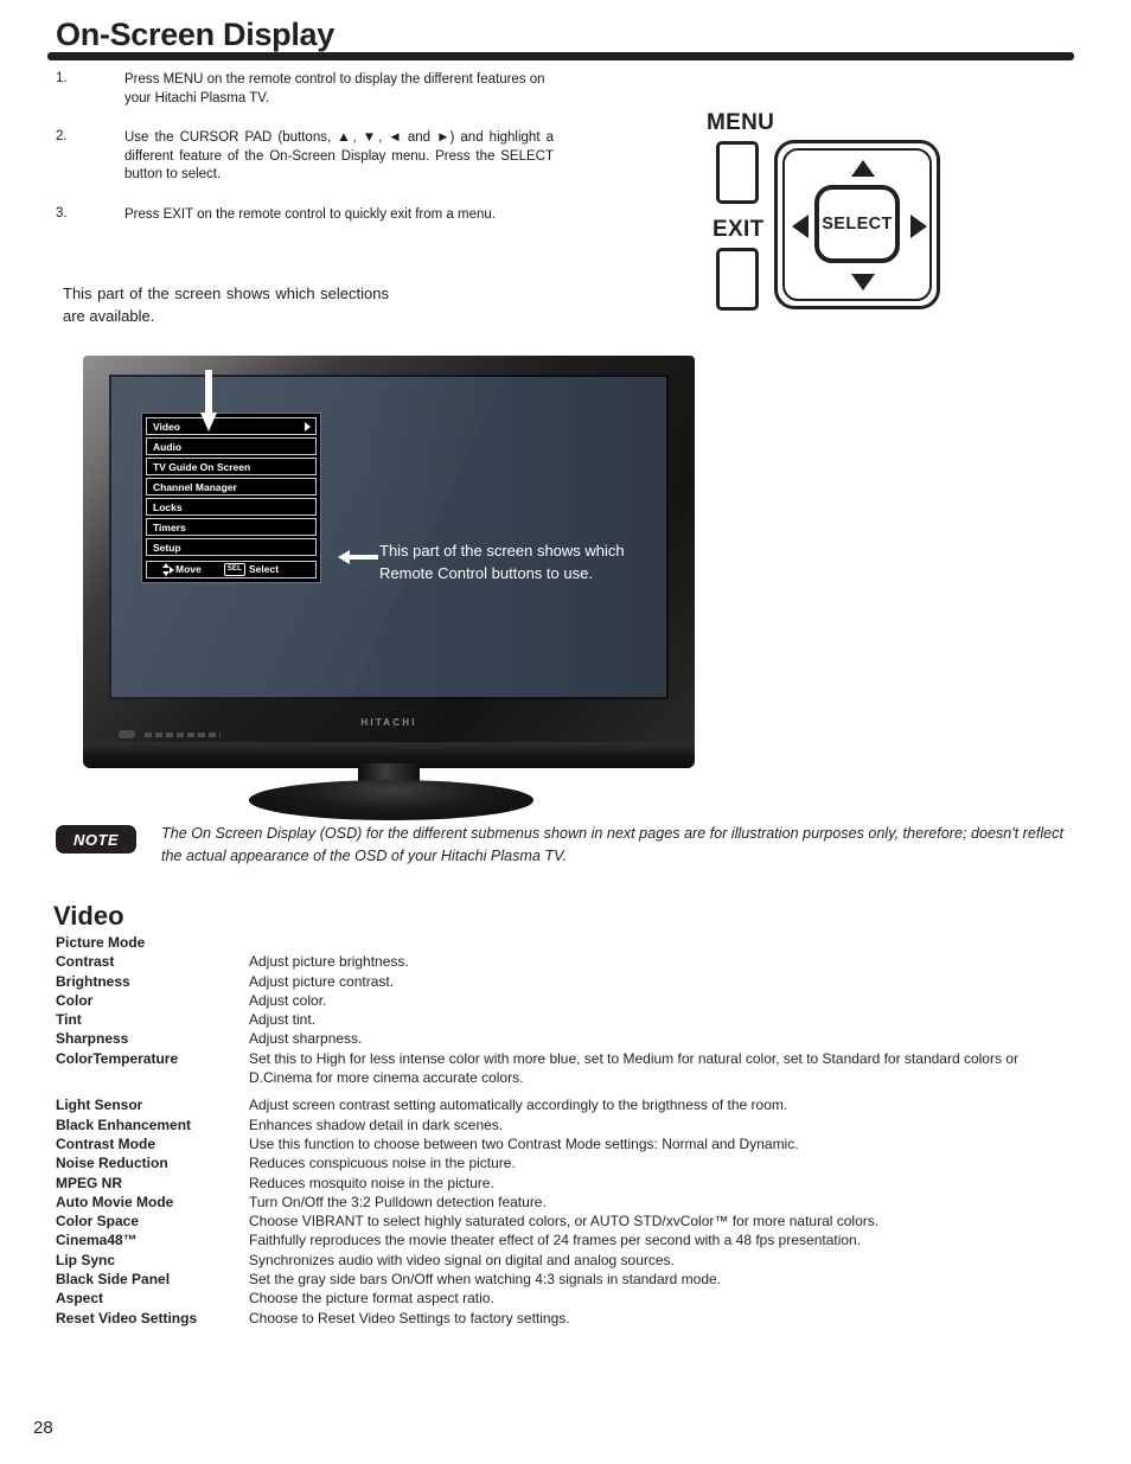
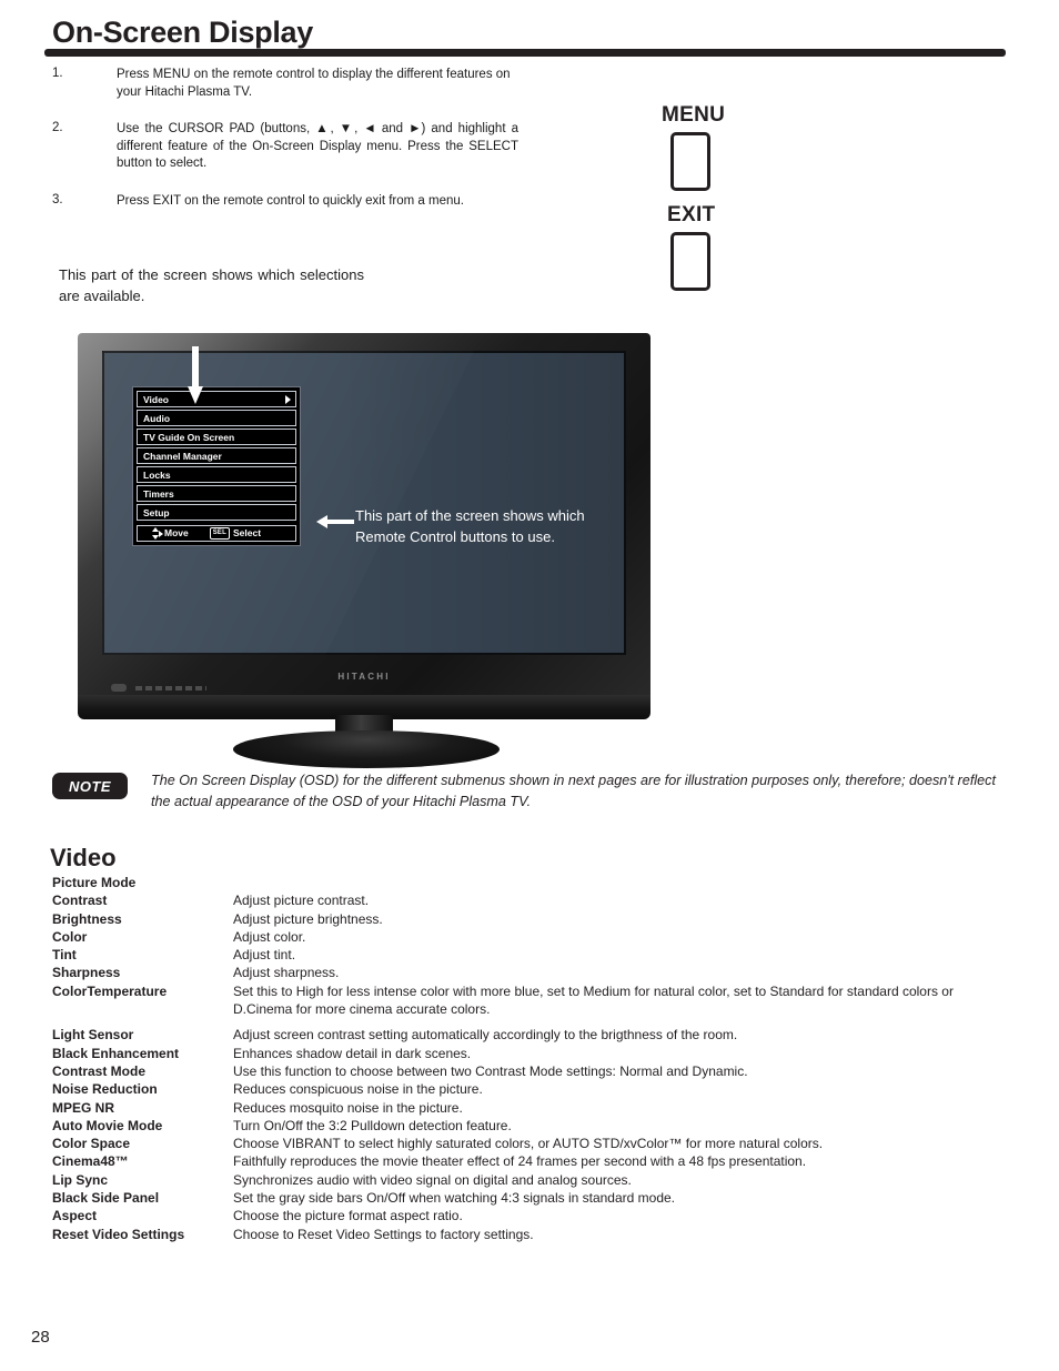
  On-Screen Display
  1.
  Press MENU on the remote control to display the different features on your Hitachi Plasma TV.
  2.
  Use the CURSOR PAD (buttons, ▲, ▼, ◄ and ►) and highlight a different feature of the On-Screen Display menu. Press the SELECT button to select.
  3.
  Press EXIT on the remote control to quickly exit from a menu.
  This part of the screen shows which selections are available.
  MENU
  EXIT
- SELECT
  HITACHI
  Video
  Audio
  TV Guide On Screen
  Channel Manager
  Locks
  Timers
  Setup
  Move
  Select
  This part of the screen shows which Remote Control buttons to use.
  NOTE
  The On Screen Display (OSD) for the different submenus shown in next pages are for illustration purposes only, therefore; doesn't reflect the actual appearance of the OSD of your Hitachi Plasma TV.
  Video
  Picture Mode
  Contrast
- Adjust picture brightness.
+ Adjust picture contrast.
  Brightness
- Adjust picture contrast.
+ Adjust picture brightness.
  Color
  Adjust color.
  Tint
  Adjust tint.
  Sharpness
  Adjust sharpness.
  ColorTemperature
  Set this to High for less intense color with more blue, set to Medium for natural color, set to Standard for standard colors or D.Cinema for more cinema accurate colors.
  Light Sensor
  Adjust screen contrast setting automatically accordingly to the brigthness of the room.
  Black Enhancement
  Enhances shadow detail in dark scenes.
  Contrast Mode
  Use this function to choose between two Contrast Mode settings: Normal and Dynamic.
  Noise Reduction
  Reduces conspicuous noise in the picture.
  MPEG NR
  Reduces mosquito noise in the picture.
  Auto Movie Mode
  Turn On/Off the 3:2 Pulldown detection feature.
  Color Space
  Choose VIBRANT to select highly saturated colors, or AUTO STD/xvColor™ for more natural colors.
  Cinema48™
  Faithfully reproduces the movie theater effect of 24 frames per second with a 48 fps presentation.
  Lip Sync
  Synchronizes audio with video signal on digital and analog sources.
  Black Side Panel
  Set the gray side bars On/Off when watching 4:3 signals in standard mode.
  Aspect
  Choose the picture format aspect ratio.
  Reset Video Settings
  Choose to Reset Video Settings to factory settings.
  28
